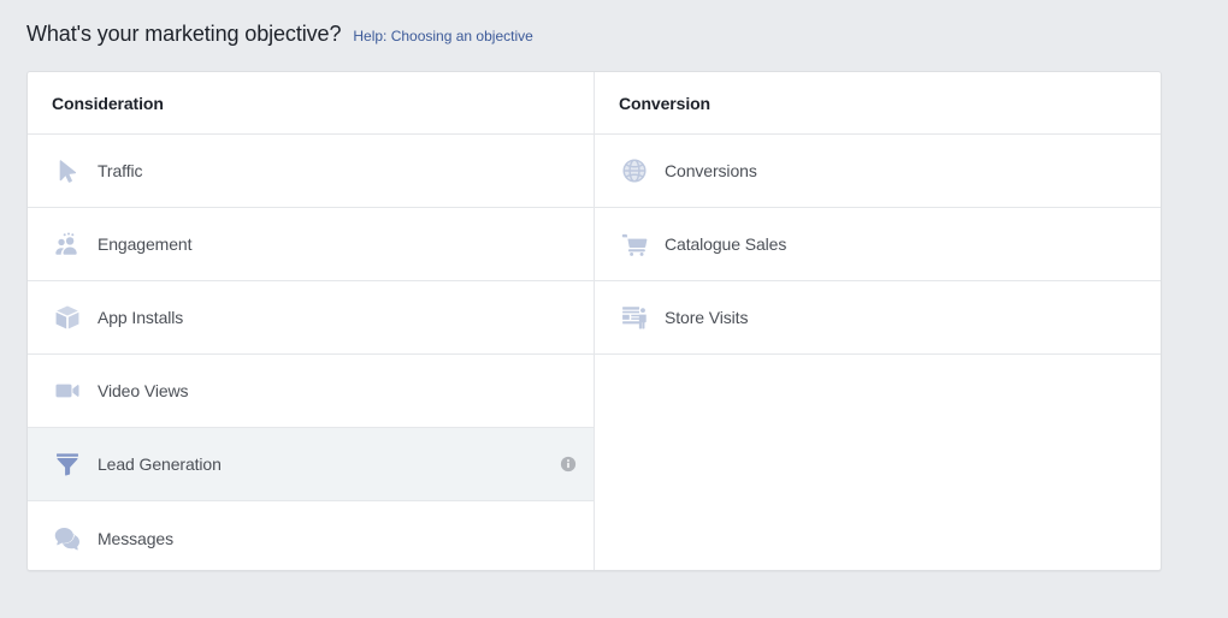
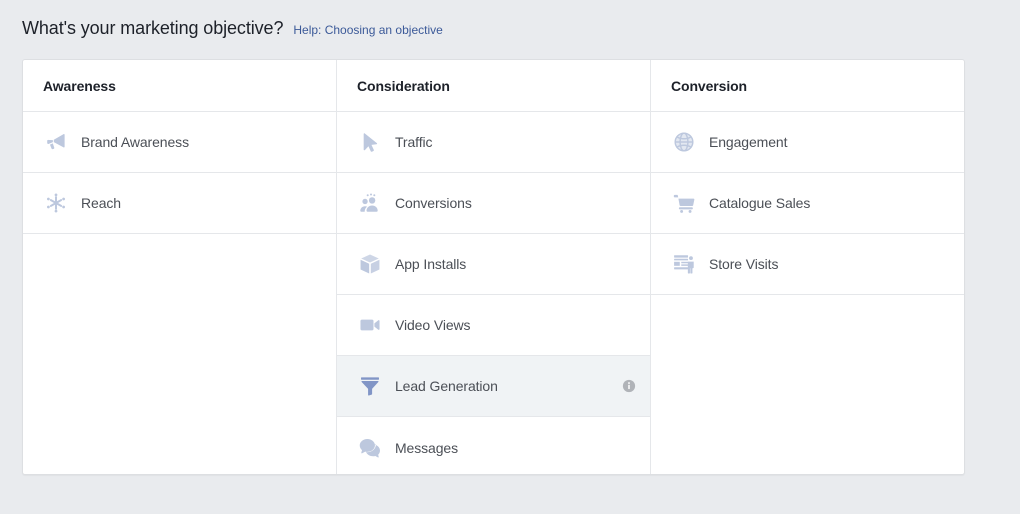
  What's your marketing objective?
  Help: Choosing an objective
+ Awareness
+ Brand Awareness
+ Reach
  Consideration
  Traffic
- Engagement
+ Conversions
  App Installs
  Video Views
  Lead Generation
  Messages
  Conversion
- Conversions
+ Engagement
  Catalogue Sales
  Store Visits
